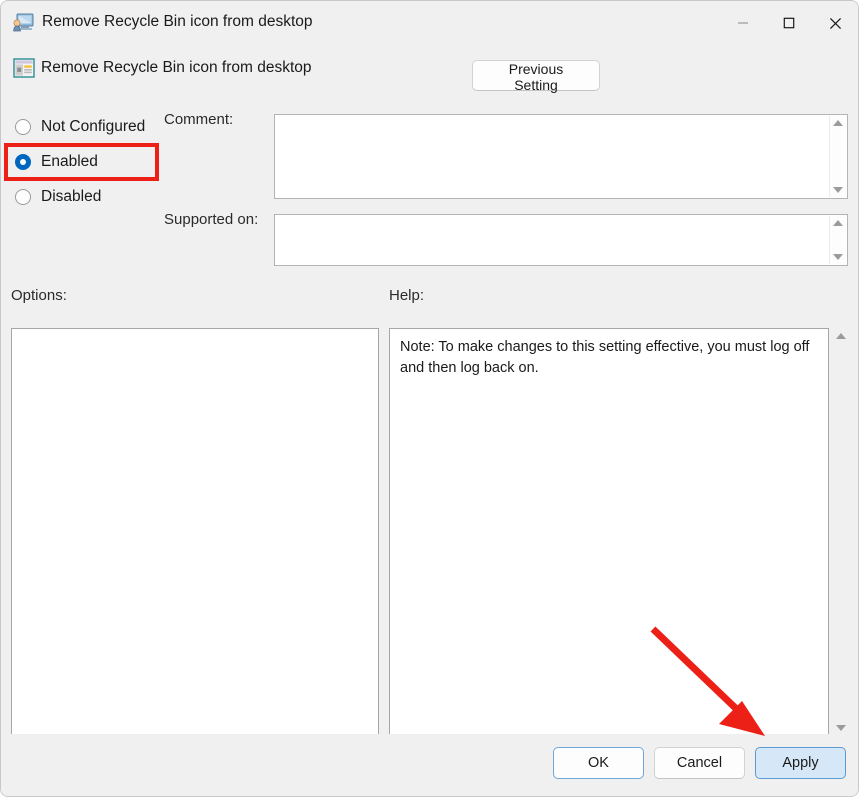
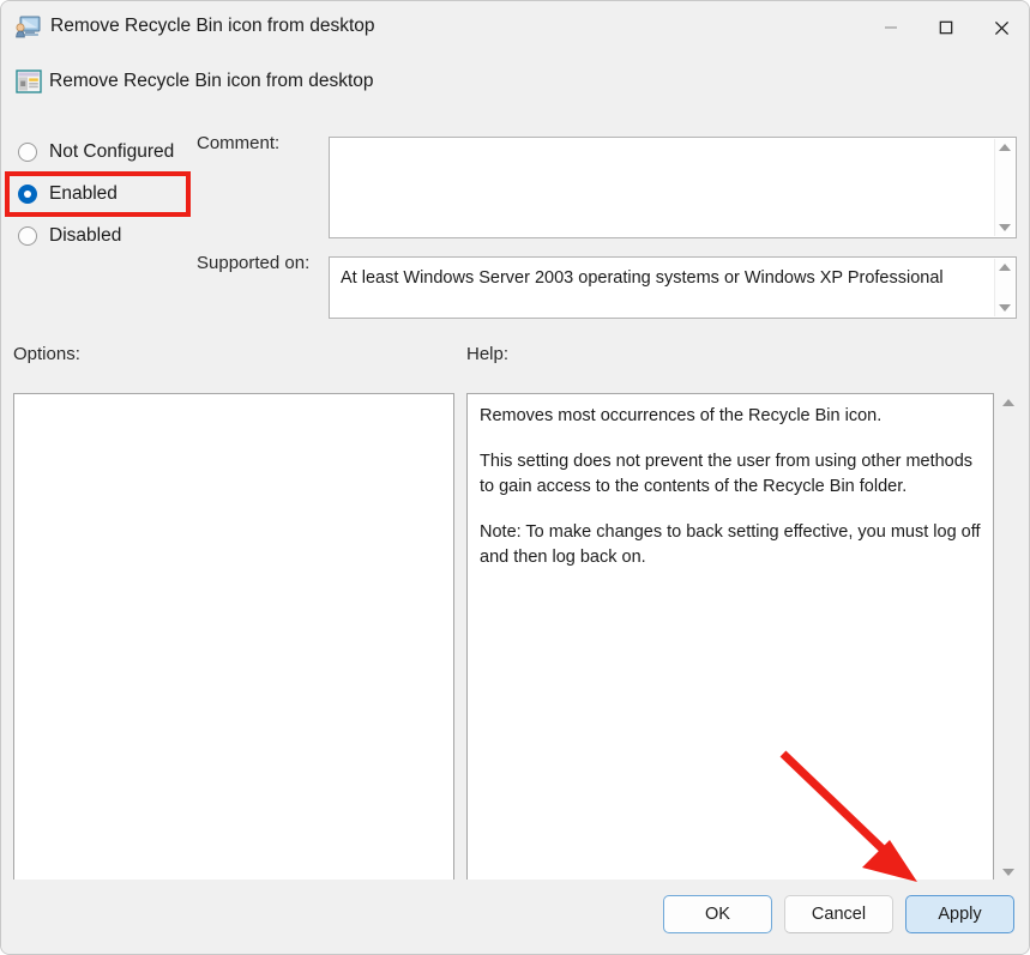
  Remove Recycle Bin icon from desktop
  Remove Recycle Bin icon from desktop
- Previous Setting
  Not Configured
  Enabled
  Disabled
  Comment:
  Supported on:
+ At least Windows Server 2003 operating systems or Windows XP Professional
  Options:
  Help:
+ Removes most occurrences of the Recycle Bin icon.
+ This setting does not prevent the user from using other methods to gain access to the contents of the Recycle Bin folder.
- Note: To make changes to this setting effective, you must log off and then log back on.
+ Note: To make changes to back setting effective, you must log off and then log back on.
  OK
  Cancel
  Apply
